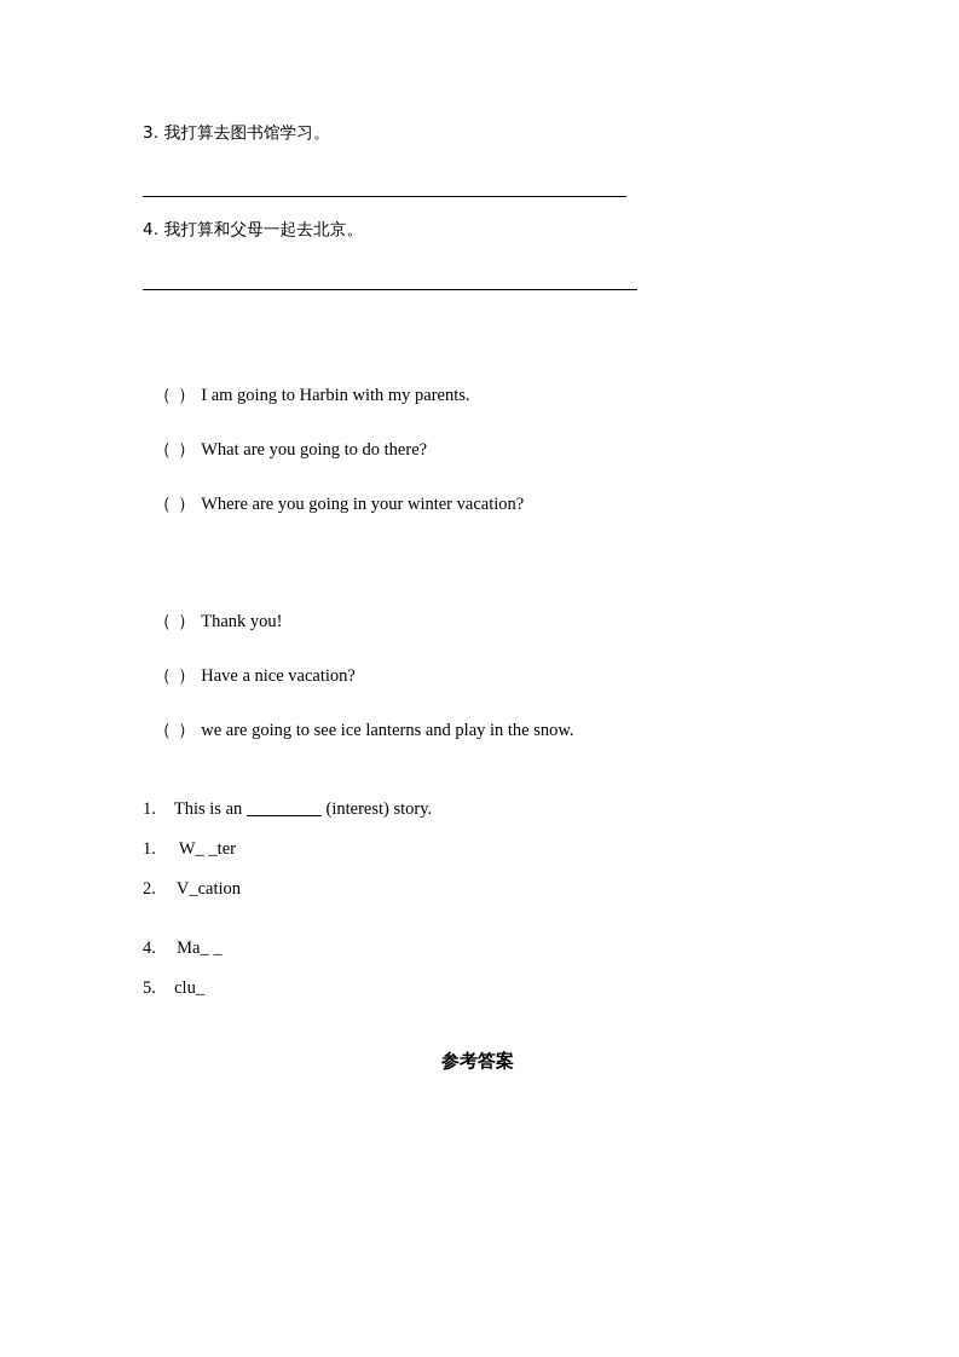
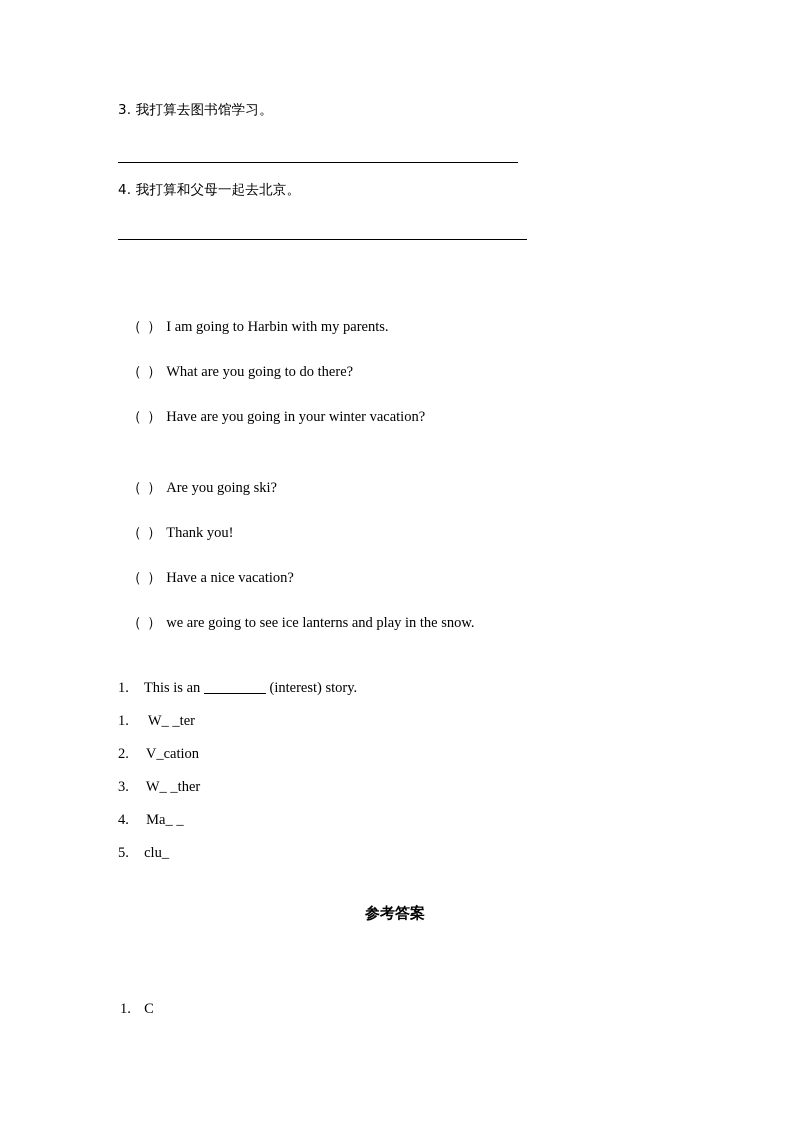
  3. 我打算去图书馆学习。
  4. 我打算和父母一起去北京。
  （ ） I am going to Harbin with my parents.
  （ ） What are you going to do there?
- （ ） Where are you going in your winter vacation?
+ （ ） Have are you going in your winter vacation?
+ （ ） Are you going ski?
  （ ） Thank you!
  （ ） Have a nice vacation?
  （ ） we are going to see ice lanterns and play in the snow.
  1. This is an (interest) story.
  1. W_ _ter
  2. V_cation
+ 3. W_ _ther
  4. Ma_ _
  5. clu_
  参考答案
+ 1. C
